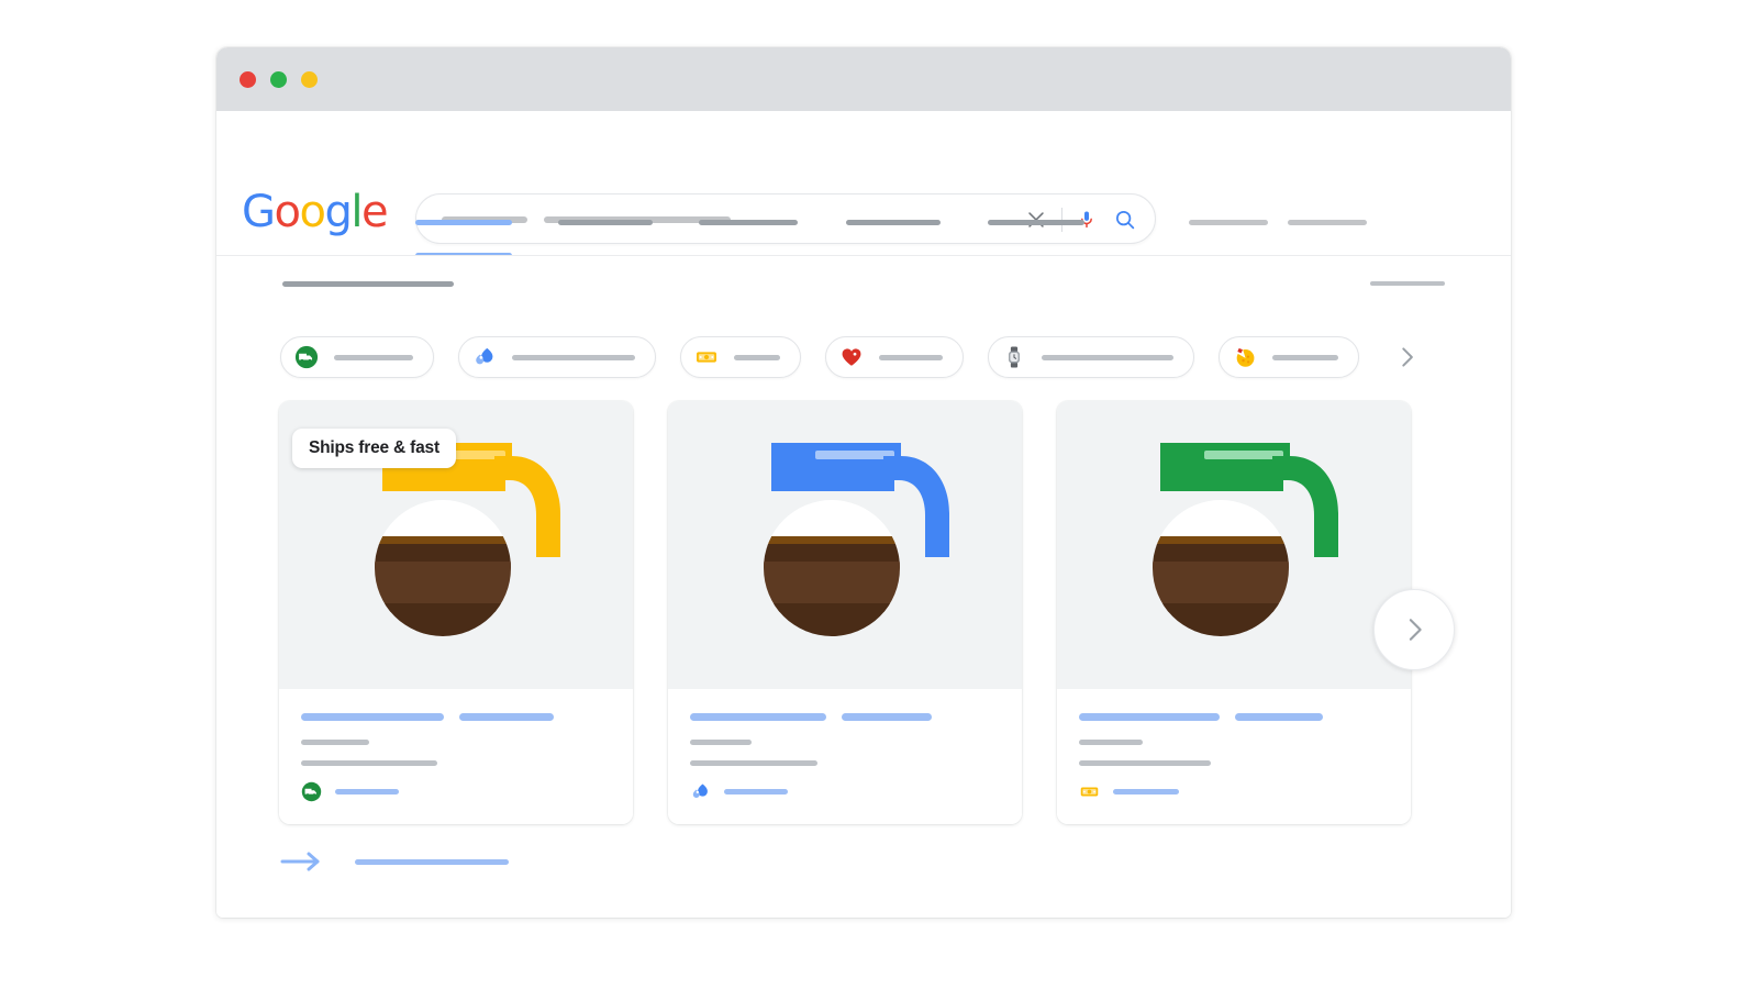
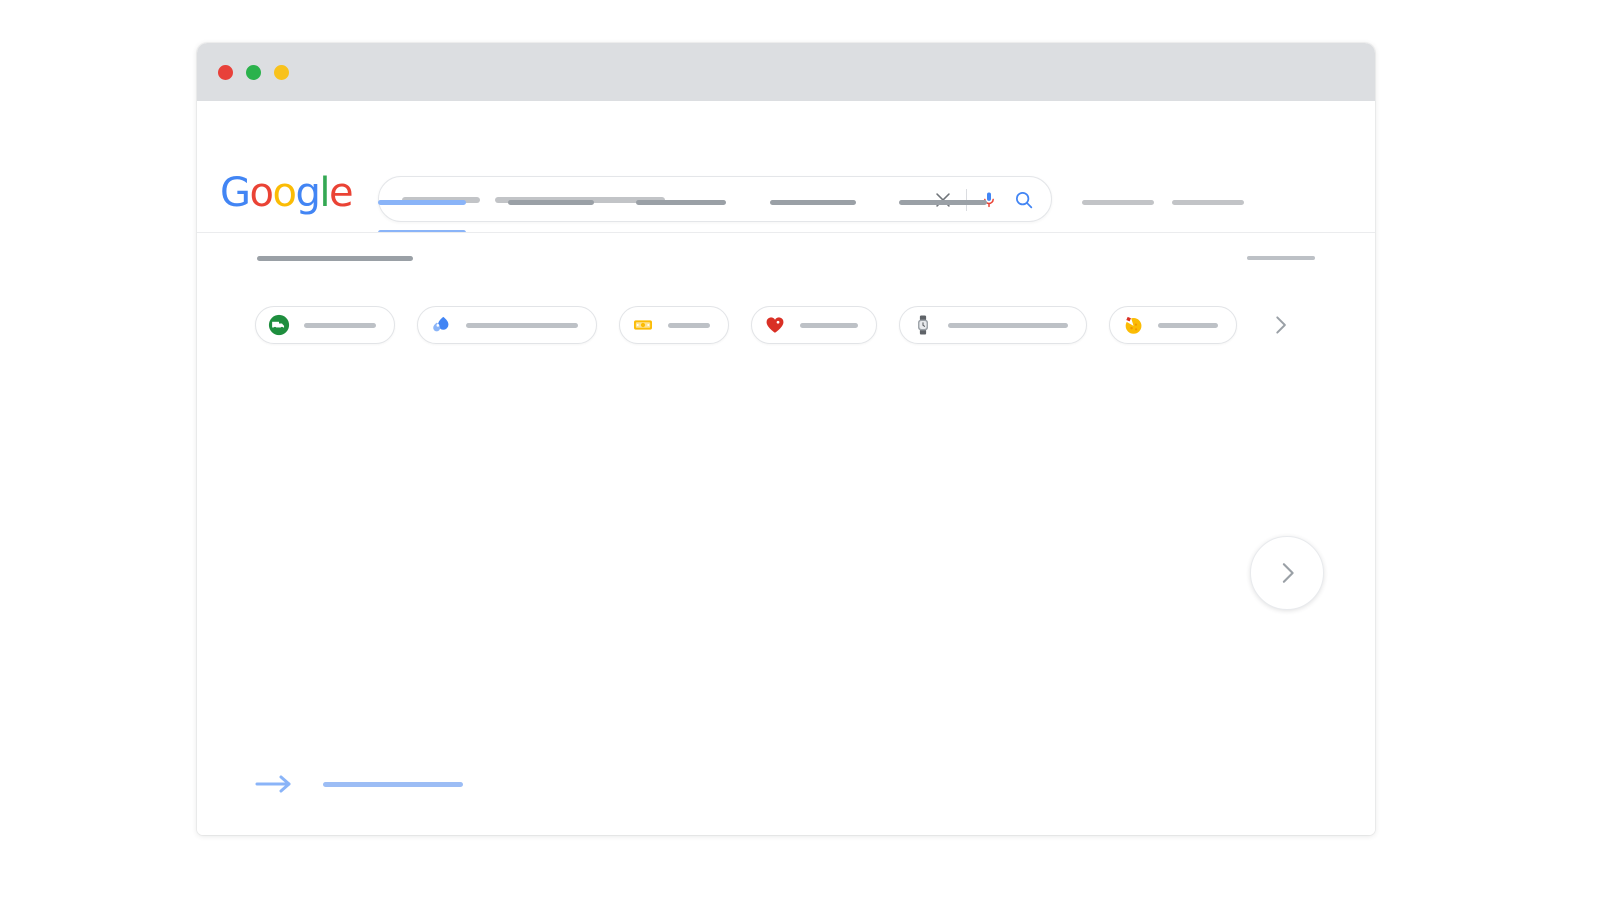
  Google
- Ships free & fast
